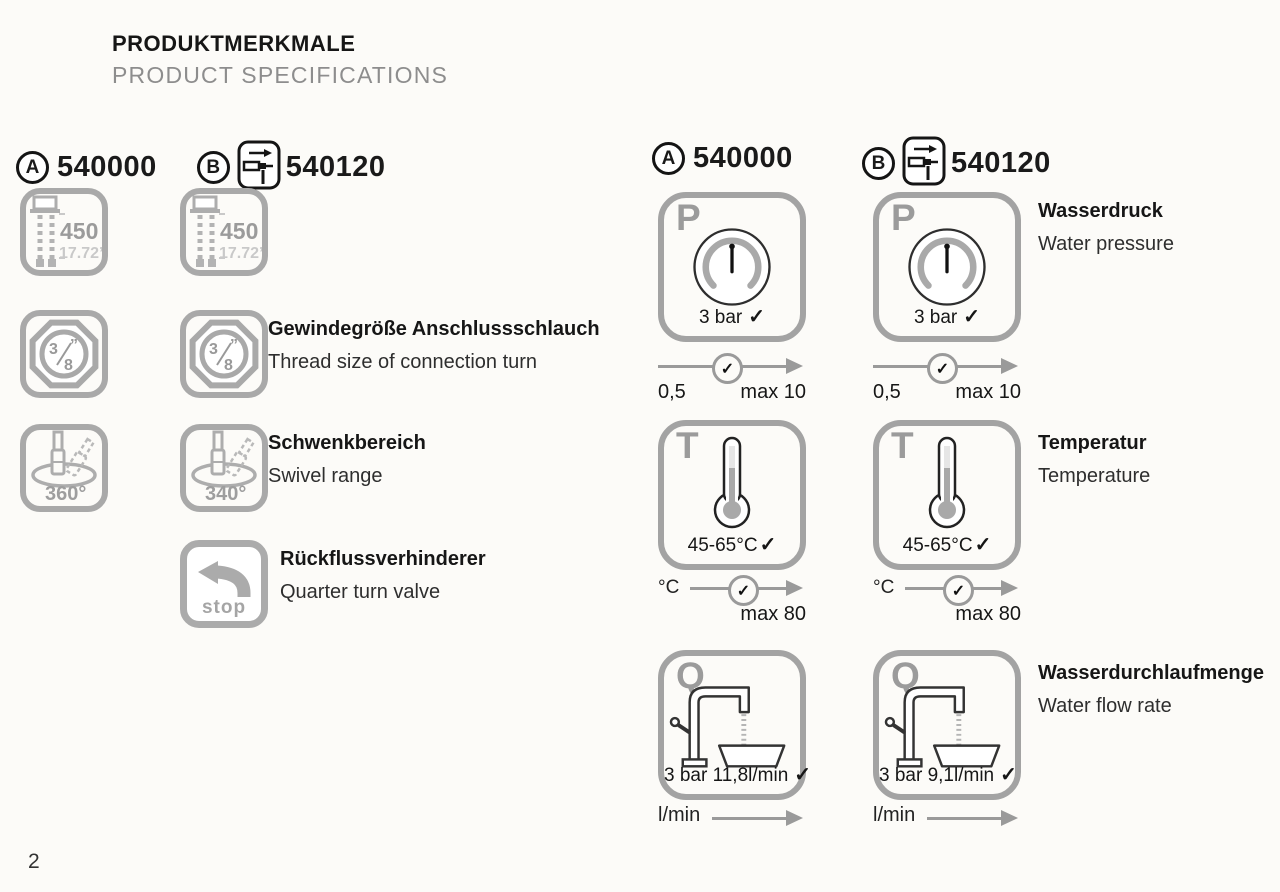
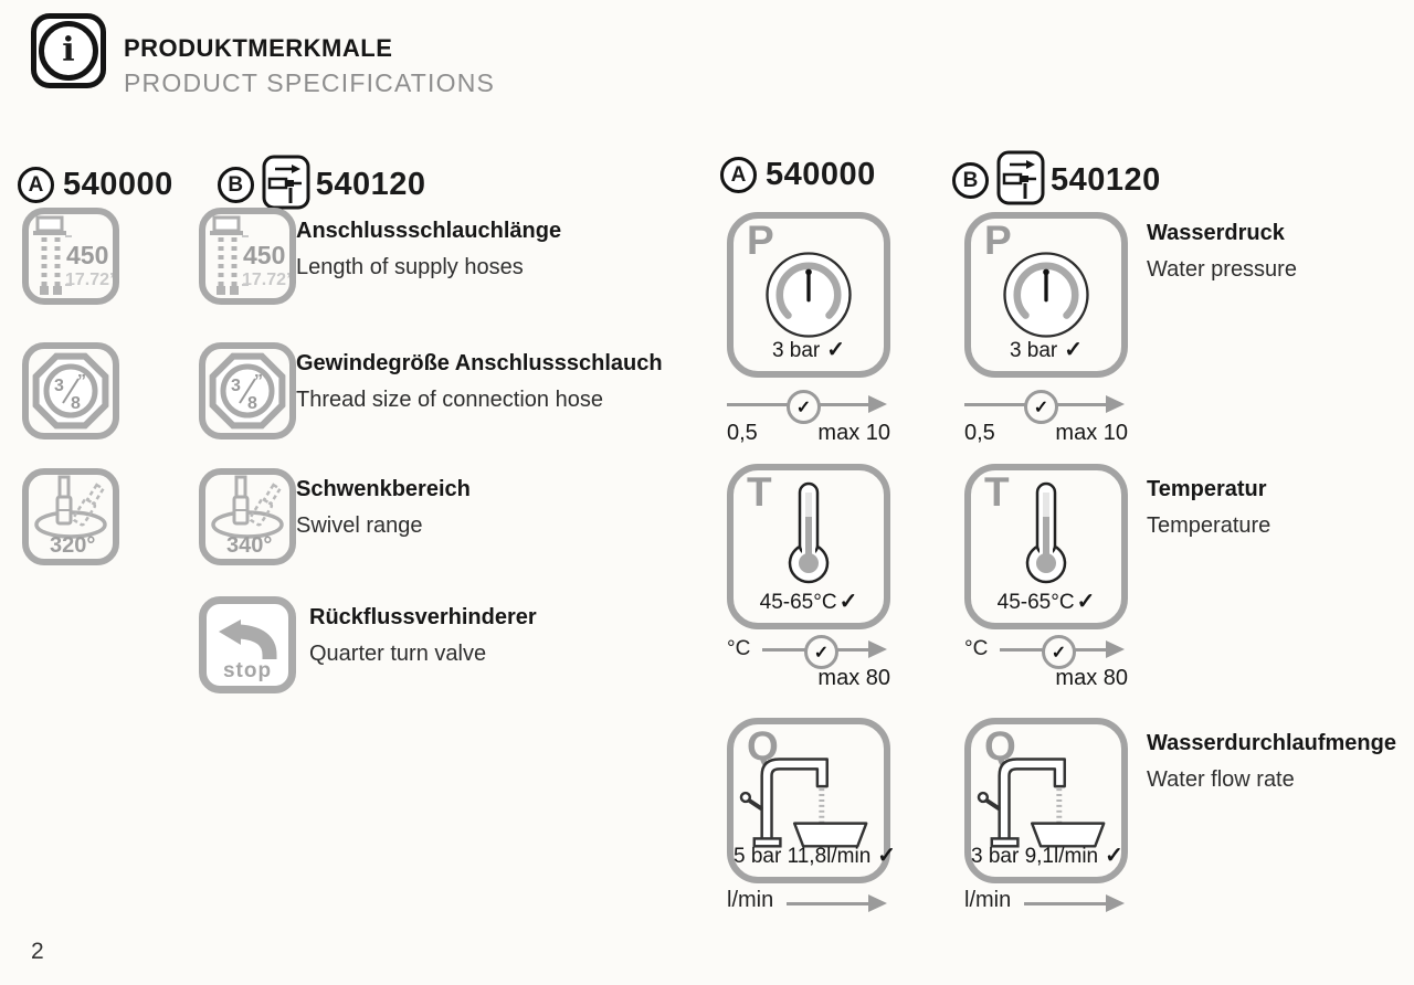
+ i
  PRODUKTMERKMALE
  PRODUCT SPECIFICATIONS
  A
  540000
  B
  540120
  450
  17.72
  450
  17.72
+ Anschlussschlauchlänge
+ Length of supply hoses
  3
  8
  ”
  3
  8
  ”
  Gewindegröße Anschlussschlauch
- Thread size of connection turn
+ Thread size of connection hose
- 360°
+ 320°
  340°
  Schwenkbereich
  Swivel range
  stop
  Rückflussverhinderer
  Quarter turn valve
  A
  540000
  B
  540120
  P
  3 bar ✓
  P
  3 bar ✓
  Wasserdruck
  Water pressure
  ✓
  0,5
  max 10
  ✓
  0,5
  max 10
  T
  45-65°C✓
  T
  45-65°C✓
  Temperatur
  Temperature
  °C
  ✓
  max 80
  °C
  ✓
  max 80
  Q
- 3 bar 11,8l/min ✓
+ 5 bar 11,8l/min ✓
  Q
  3 bar 9,1l/min ✓
  Wasserdurchlaufmenge
  Water flow rate
  l/min
  l/min
  2
